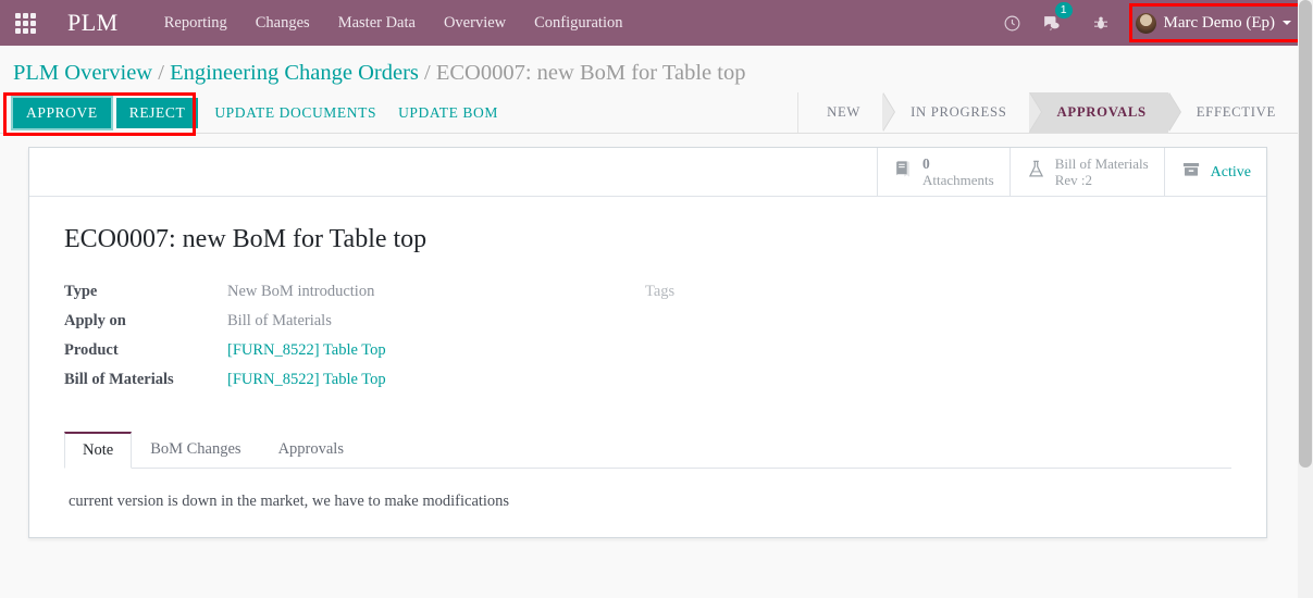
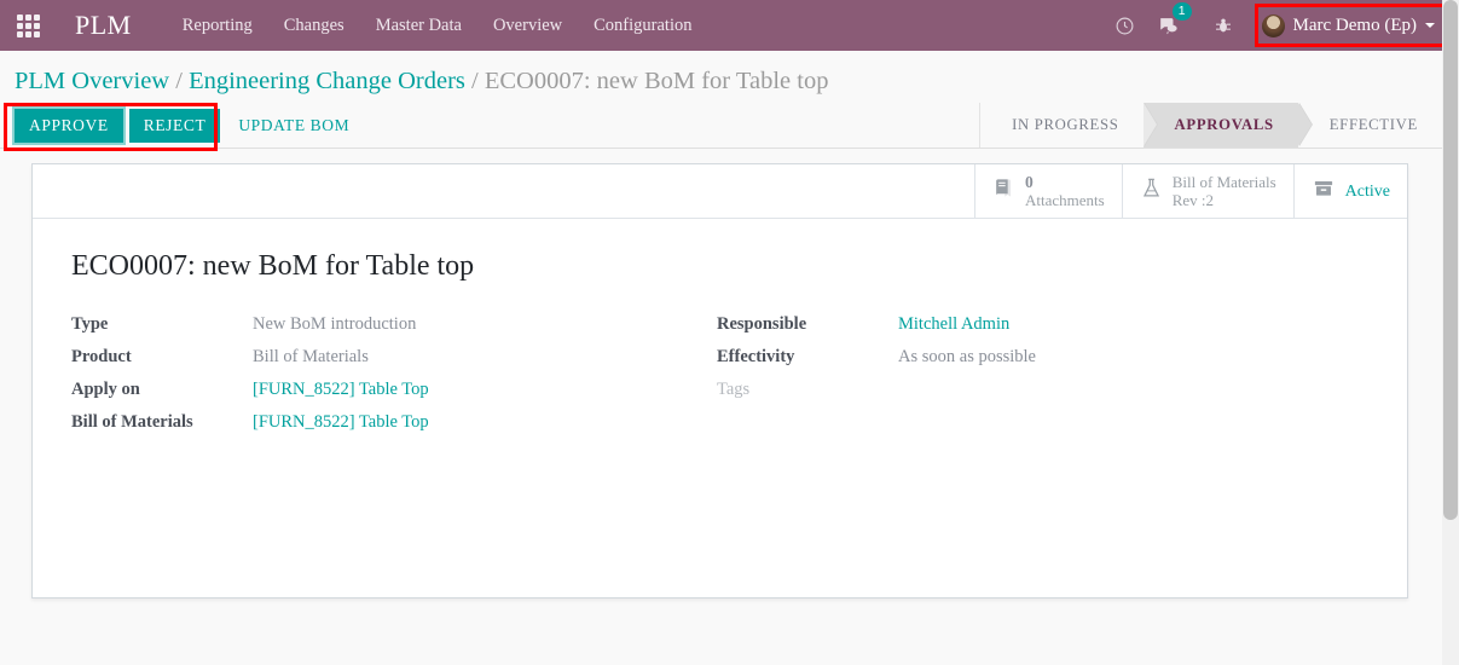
  PLM
  Reporting
  Changes
  Master Data
  Overview
  Configuration
  1
  Marc Demo (Ep)
  PLM Overview / Engineering Change Orders / ECO0007: new BoM for Table top
  APPROVE
  REJECT
- UPDATE DOCUMENTS
  UPDATE BOM
- NEW
  IN PROGRESS
  APPROVALS
  EFFECTIVE
  0
  Attachments
  Bill of Materials
  Rev :2
  Active
  ECO0007: new BoM for Table top
  Type
  New BoM introduction
- Apply on
+ Product
  Bill of Materials
- Product
+ Apply on
  [FURN_8522] Table Top
  Bill of Materials
  [FURN_8522] Table Top
+ Responsible
+ Mitchell Admin
+ Effectivity
+ As soon as possible
  Tags
- Note
- BoM Changes
- Approvals
- current version is down in the market, we have to make modifications
